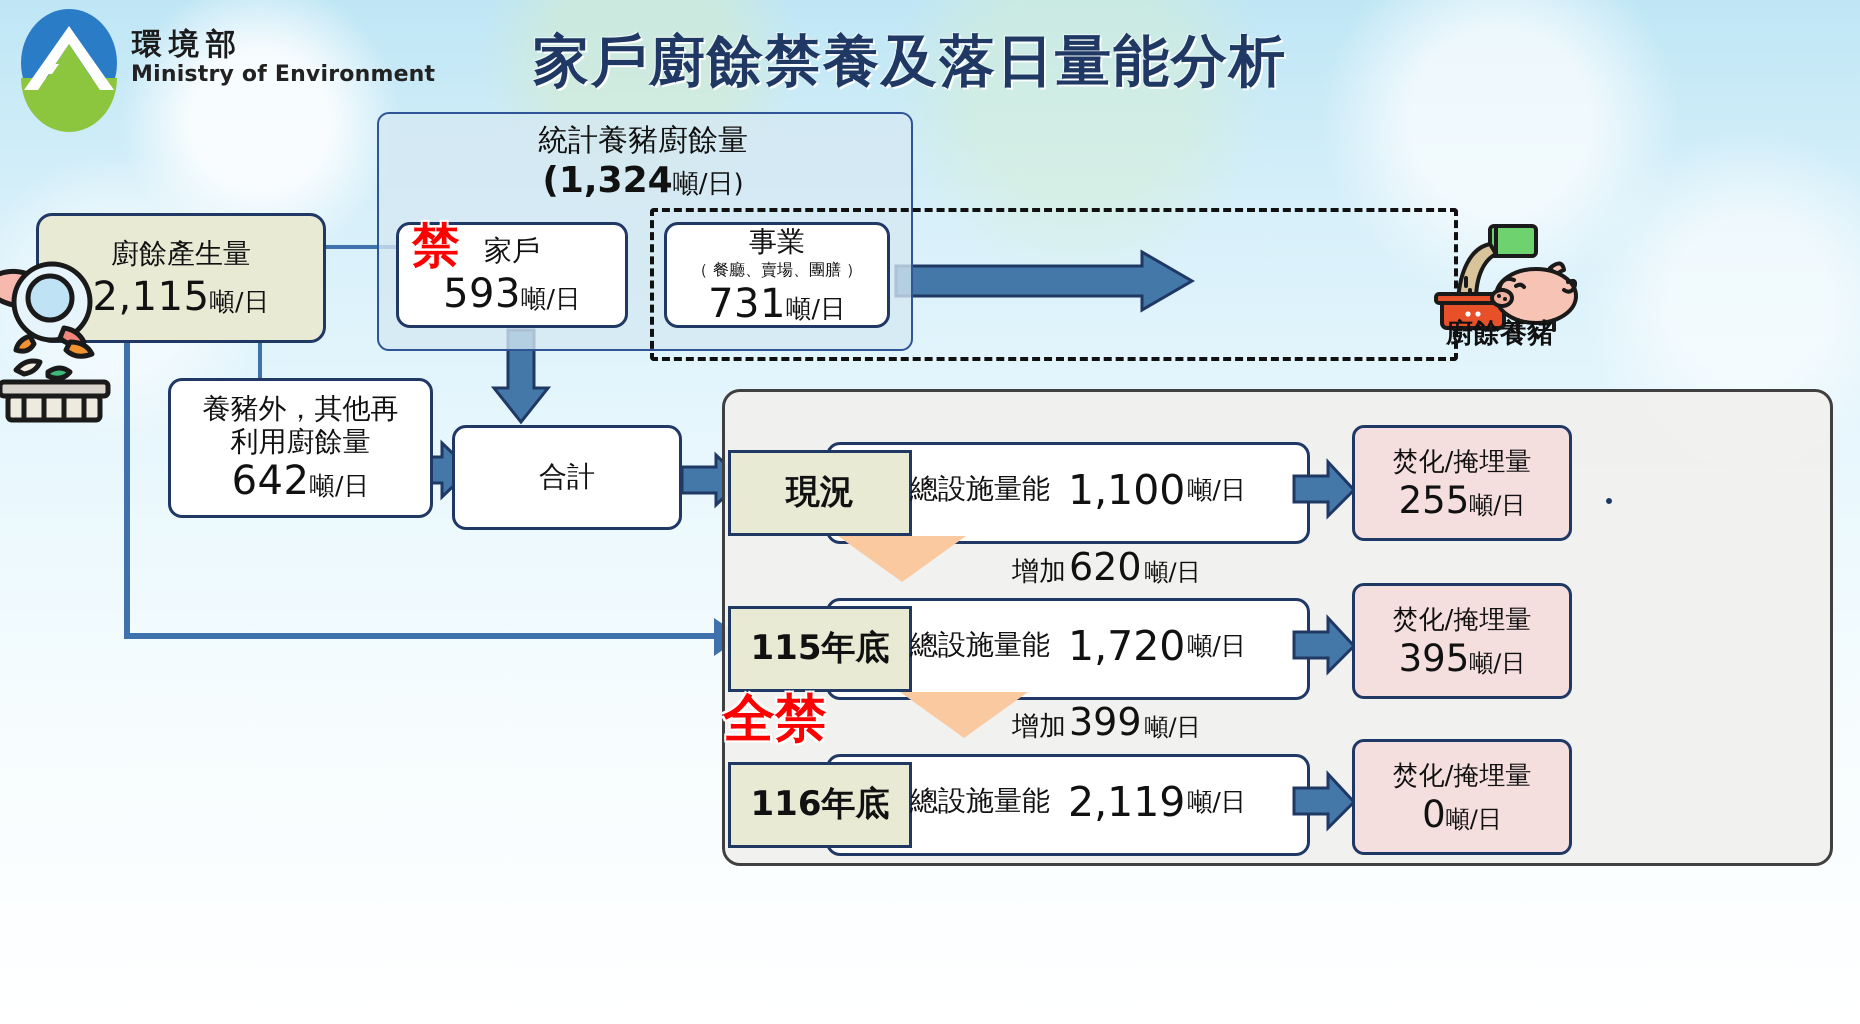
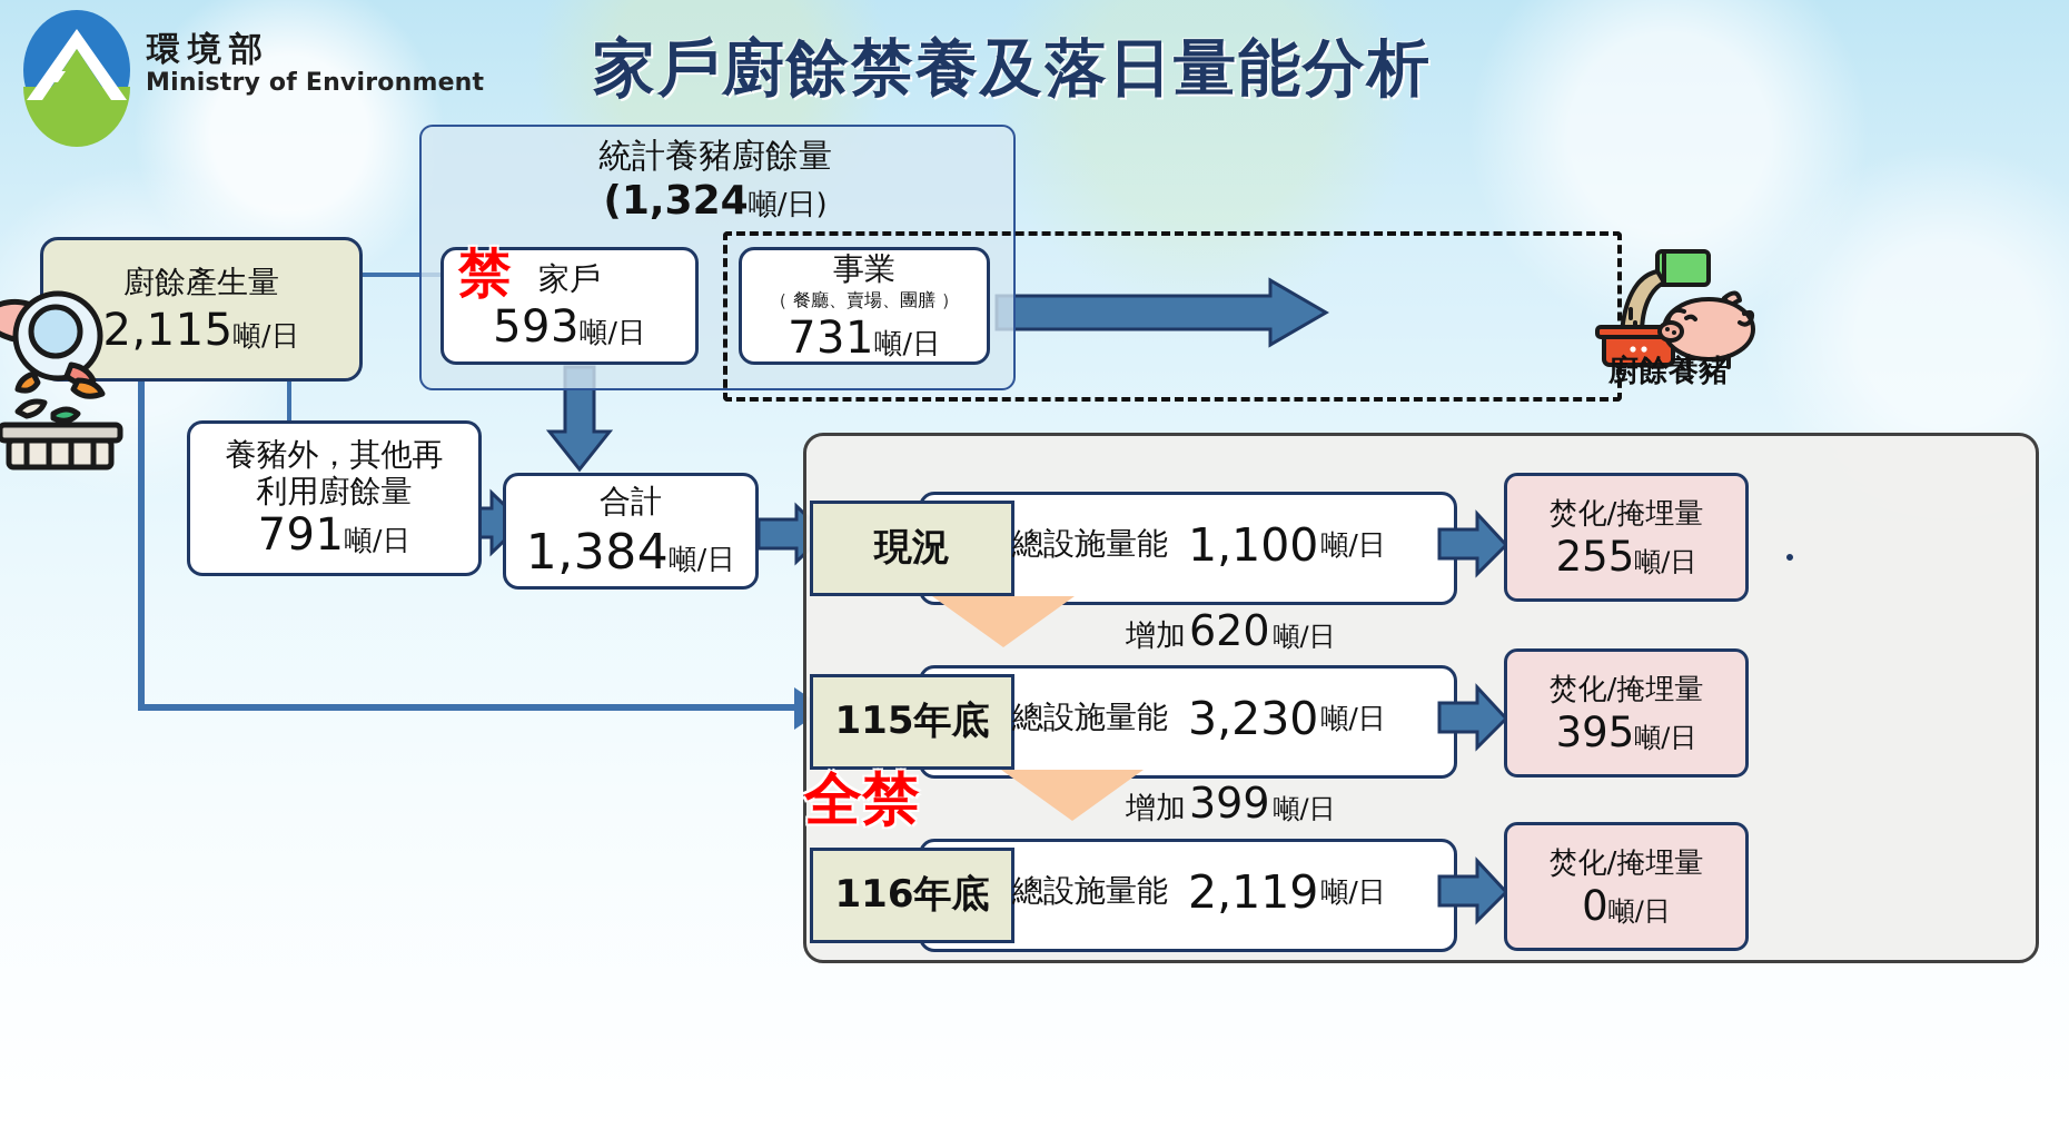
  環境部
  Ministry of Environment
  家戶廚餘禁養及落日量能分析
  統計養豬廚餘量
  (1,324噸/日)
  家戶
  593噸/日
  事業
  （ 餐廳、賣場、團膳 ）
  731噸/日
  禁
  廚餘產生量
  2,115噸/日
  養豬外，其他再
  利用廚餘量
- 642噸/日
+ 791噸/日
  合計
+ 1,384噸/日
  廚餘養豬
  現況
  總設施量能
  1,100
  噸/日
  焚化/掩埋量
  255噸/日
  增加620噸/日
  115年底
  總設施量能
- 1,720
+ 3,230
  噸/日
  焚化/掩埋量
  395噸/日
  增加399噸/日
  全禁
  116年底
  總設施量能
  2,119
  噸/日
  焚化/掩埋量
  0噸/日
